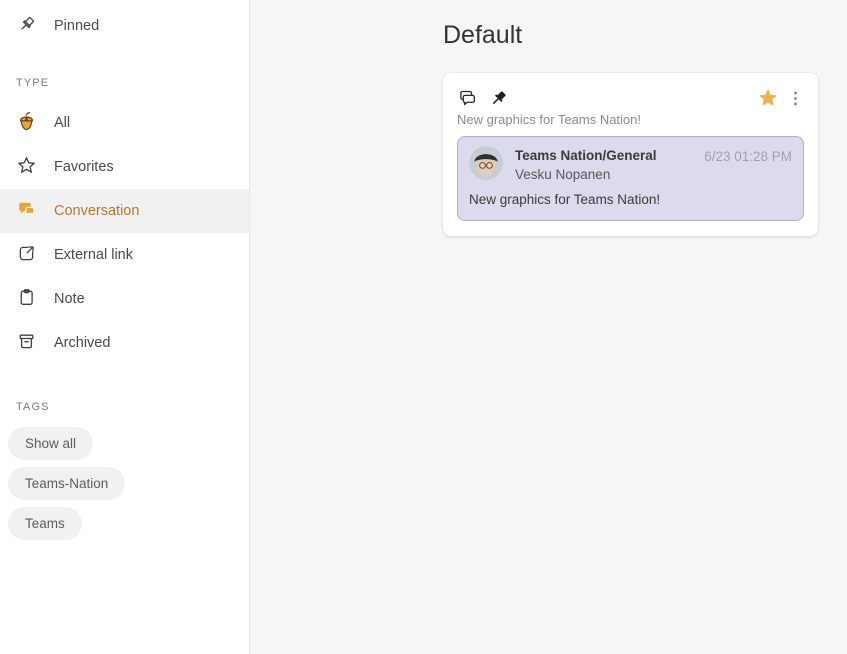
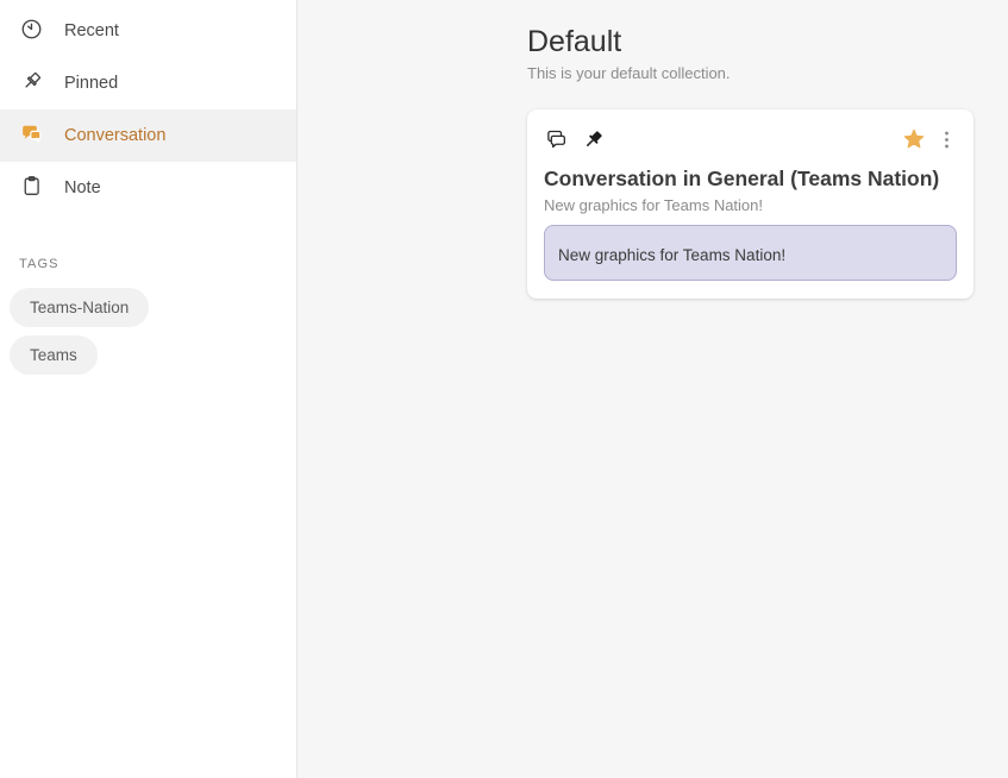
+ Recent
  Pinned
- TYPE
- All
- Favorites
  Conversation
- External link
  Note
- Archived
  TAGS
- Show all
  Teams-Nation
  Teams
  Default
+ This is your default collection.
+ Conversation in General (Teams Nation)
  New graphics for Teams Nation!
- Teams Nation/General
- Vesku Nopanen
- 6/23 01:28 PM
  New graphics for Teams Nation!
